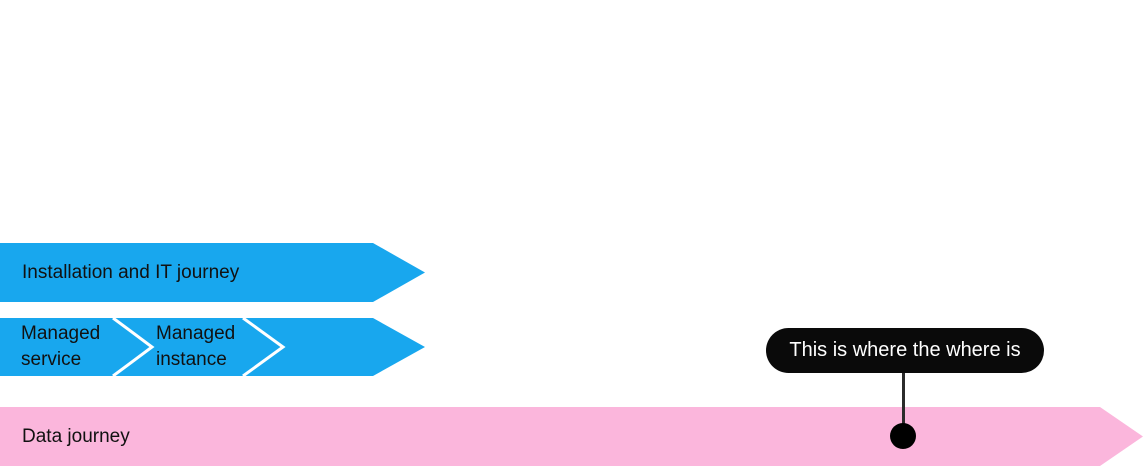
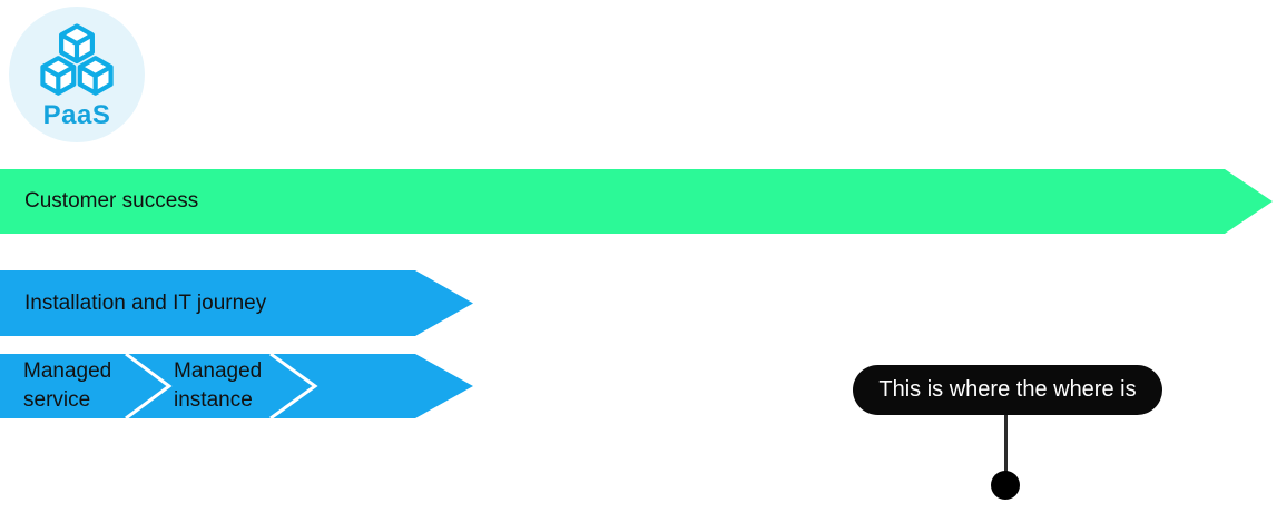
+ PaaS
+ Customer success
  Installation and IT journey
  Managed
  service
  Managed
  instance
- Data journey
  This is where the where is
